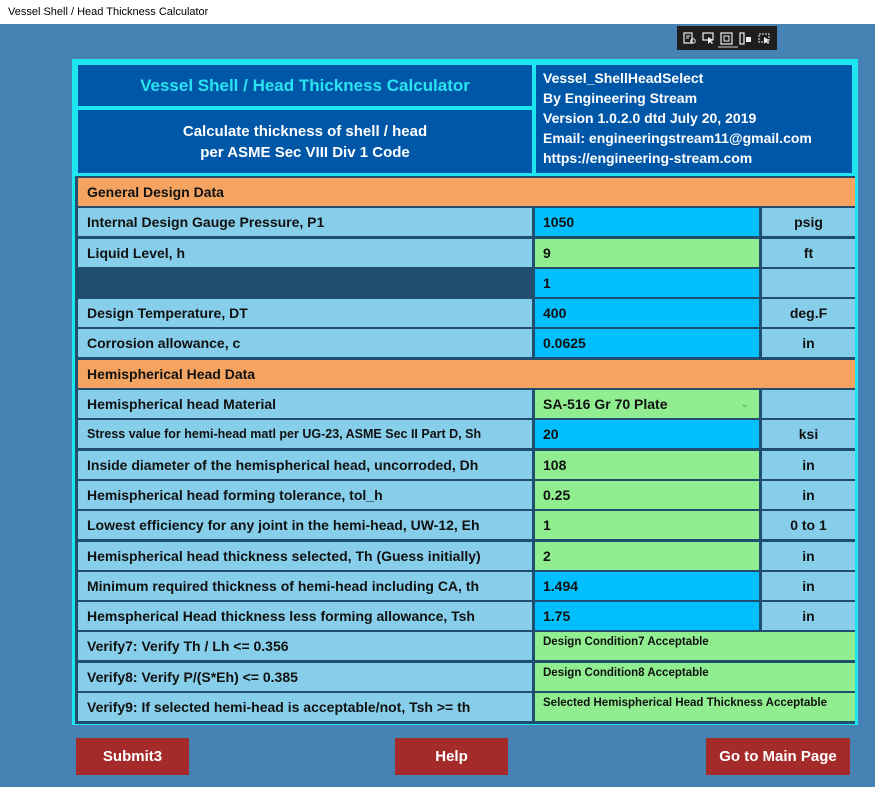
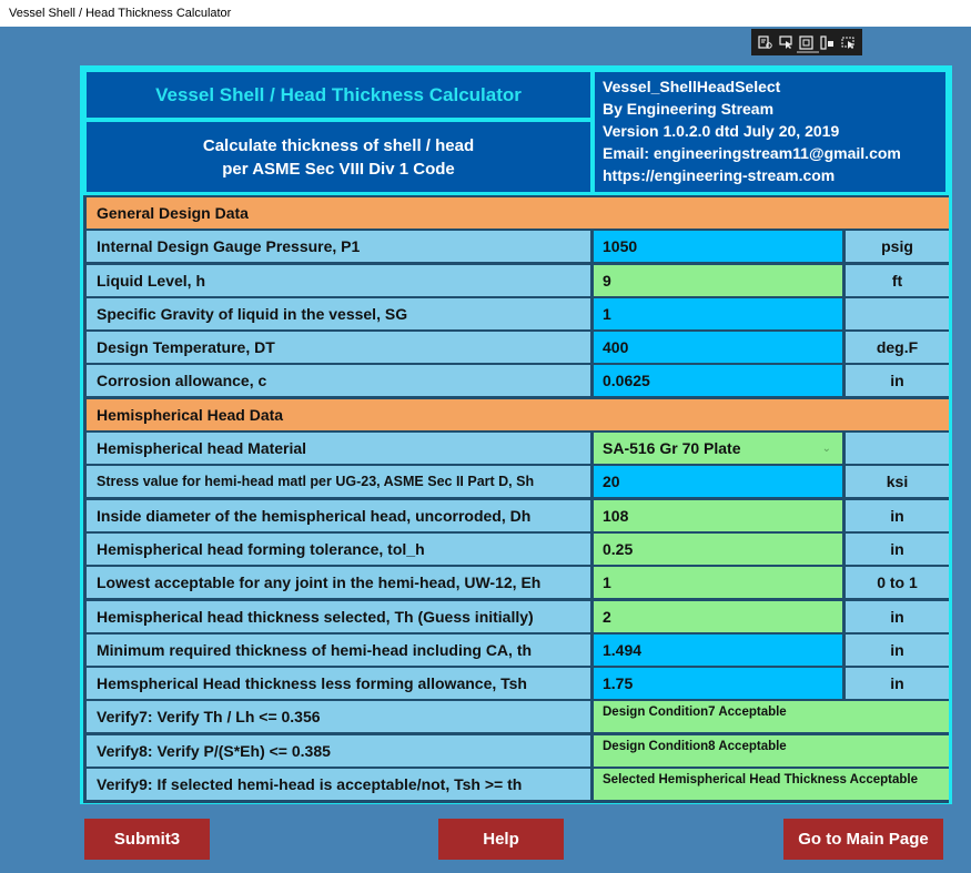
  Vessel Shell / Head Thickness Calculator
  Vessel Shell / Head Thickness Calculator
  Calculate thickness of shell / head
  per ASME Sec VIII Div 1 Code
  Vessel_ShellHeadSelect
  By Engineering Stream
  Version 1.0.2.0 dtd July 20, 2019
  Email: engineeringstream11@gmail.com
  https://engineering-stream.com
  General Design Data
  Internal Design Gauge Pressure, P1
  1050
  psig
  Liquid Level, h
  9
  ft
+ Specific Gravity of liquid in the vessel, SG
  1
  Design Temperature, DT
  400
  deg.F
  Corrosion allowance, c
  0.0625
  in
  Hemispherical Head Data
  Hemispherical head Material
  SA-516 Gr 70 Plate
  ⌄
  Stress value for hemi-head matl per UG-23, ASME Sec II Part D, Sh
  20
  ksi
  Inside diameter of the hemispherical head, uncorroded, Dh
  108
  in
  Hemispherical head forming tolerance, tol_h
  0.25
  in
- Lowest efficiency for any joint in the hemi-head, UW-12, Eh
+ Lowest acceptable for any joint in the hemi-head, UW-12, Eh
  1
  0 to 1
  Hemispherical head thickness selected, Th (Guess initially)
  2
  in
  Minimum required thickness of hemi-head including CA, th
  1.494
  in
  Hemspherical Head thickness less forming allowance, Tsh
  1.75
  in
  Verify7: Verify Th / Lh <= 0.356
  Design Condition7 Acceptable
  Verify8: Verify P/(S*Eh) <= 0.385
  Design Condition8 Acceptable
  Verify9: If selected hemi-head is acceptable/not, Tsh >= th
  Selected Hemispherical Head Thickness Acceptable
  Submit3
  Help
  Go to Main Page
